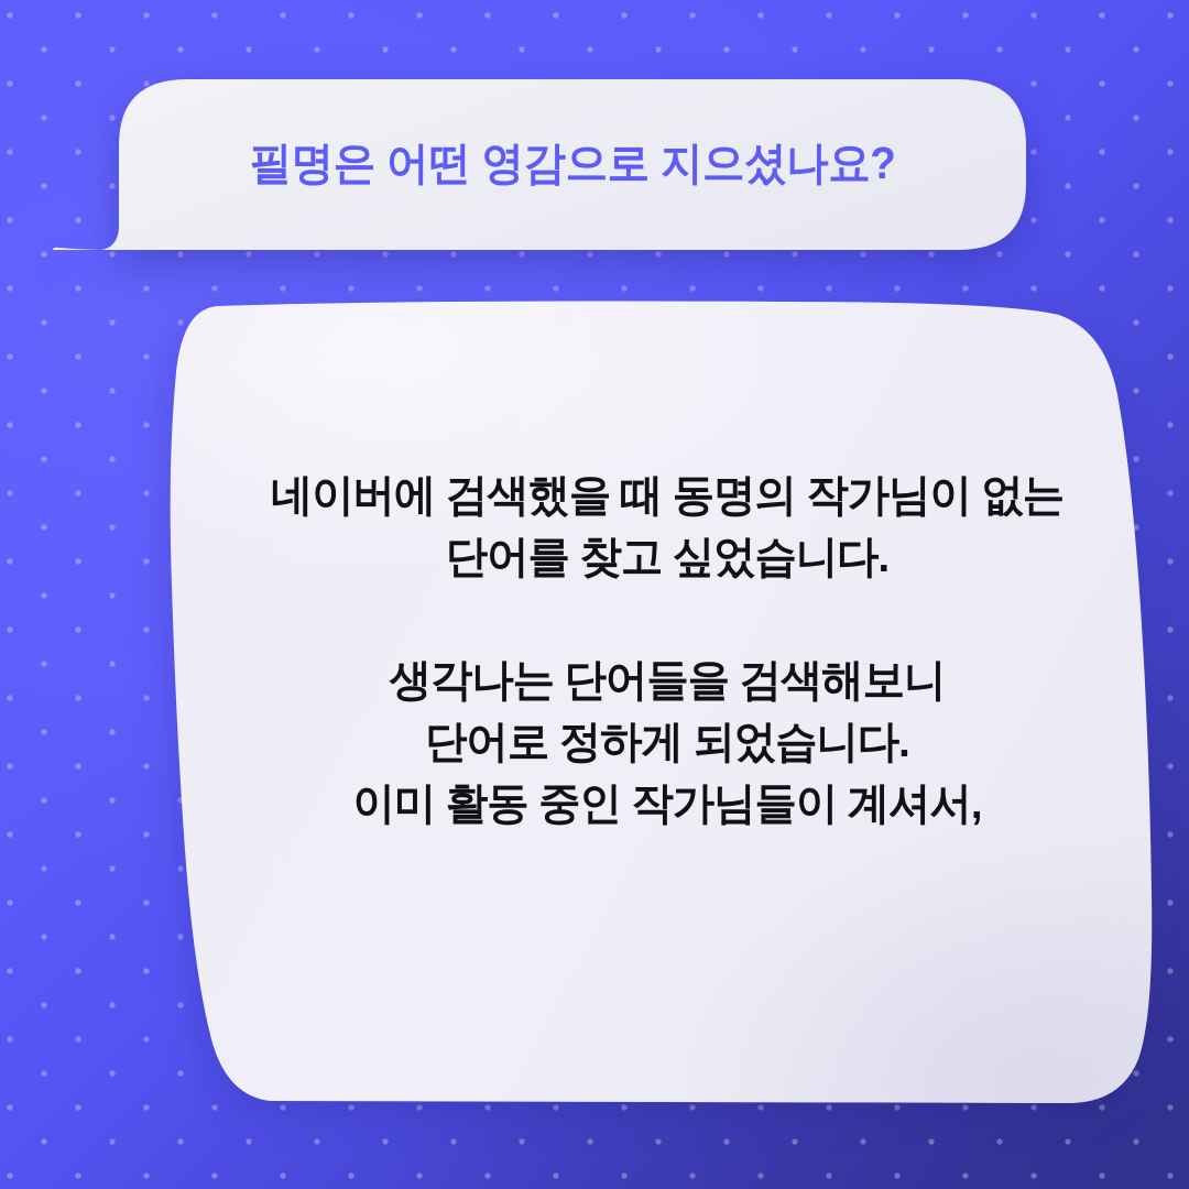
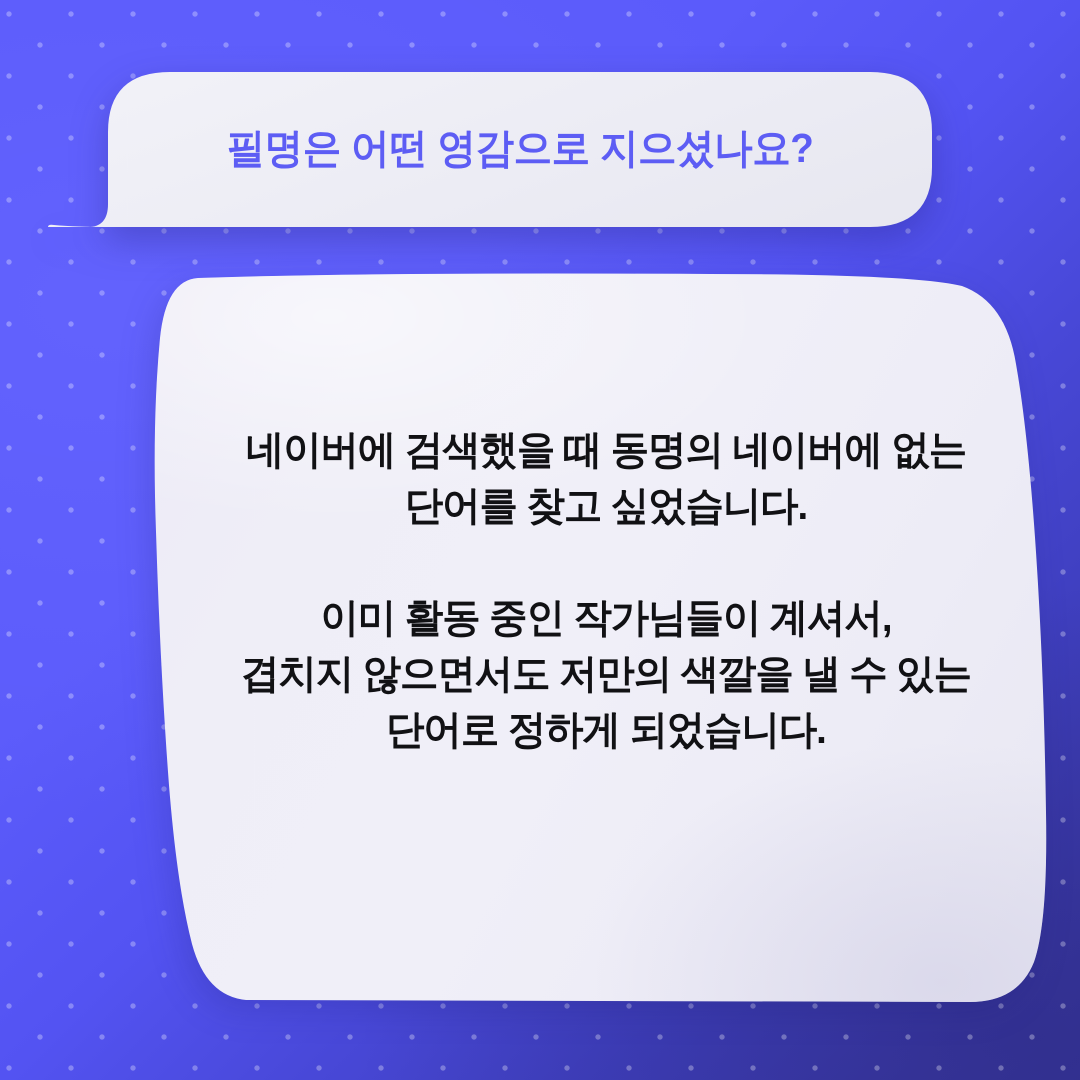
  필명은 어떤 영감으로 지으셨나요?
- 네이버에 검색했을 때 동명의 작가님이 없는
+ 네이버에 검색했을 때 동명의 네이버에 없는
  단어를 찾고 싶었습니다.
- 생각나는 단어들을 검색해보니
- 단어로 정하게 되었습니다.
+ 이미 활동 중인 작가님들이 계셔서,
+ 겹치지 않으면서도 저만의 색깔을 낼 수 있는
- 이미 활동 중인 작가님들이 계셔서,
+ 단어로 정하게 되었습니다.
